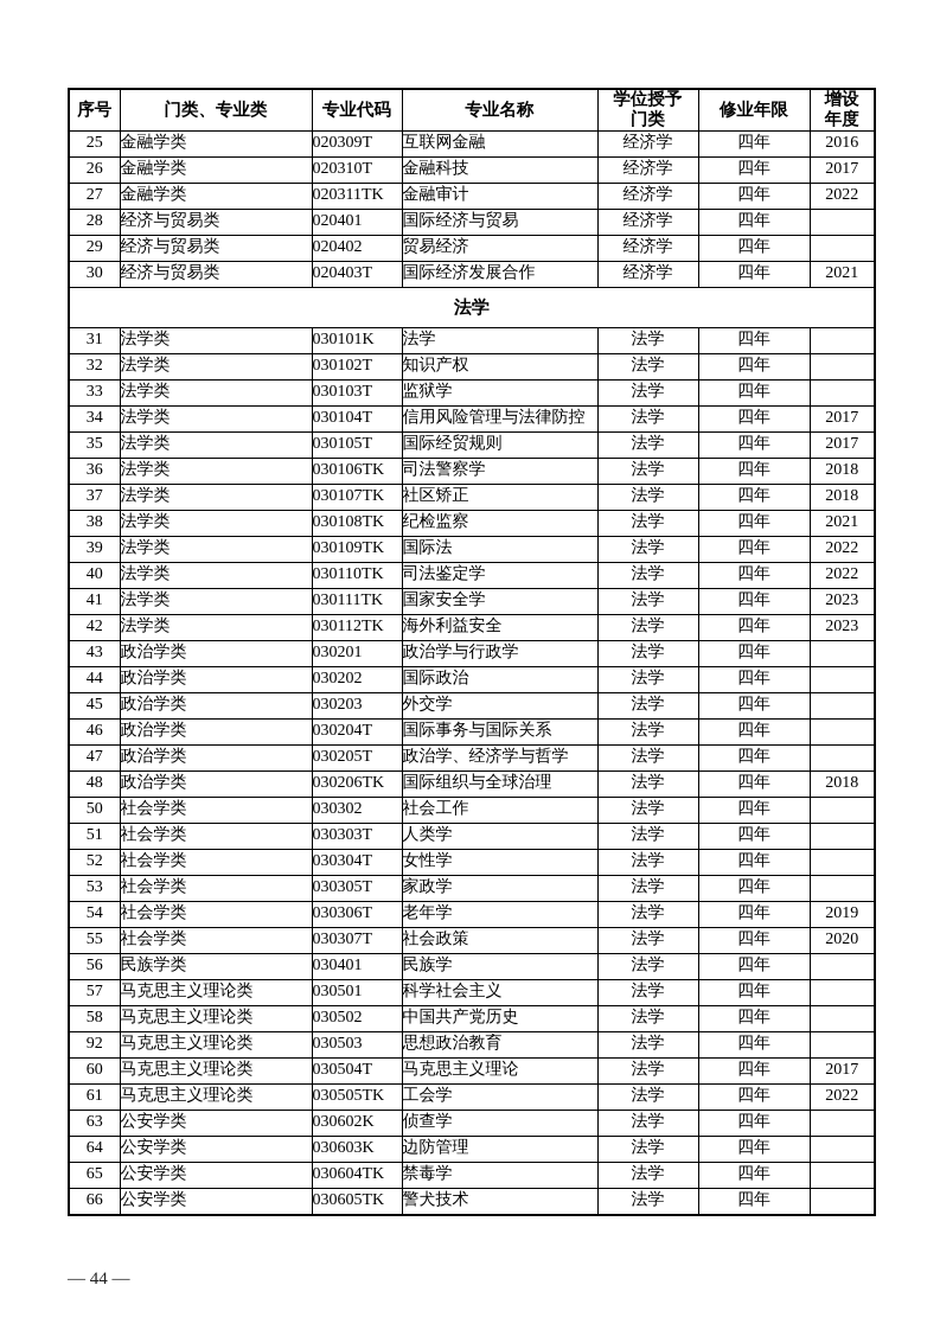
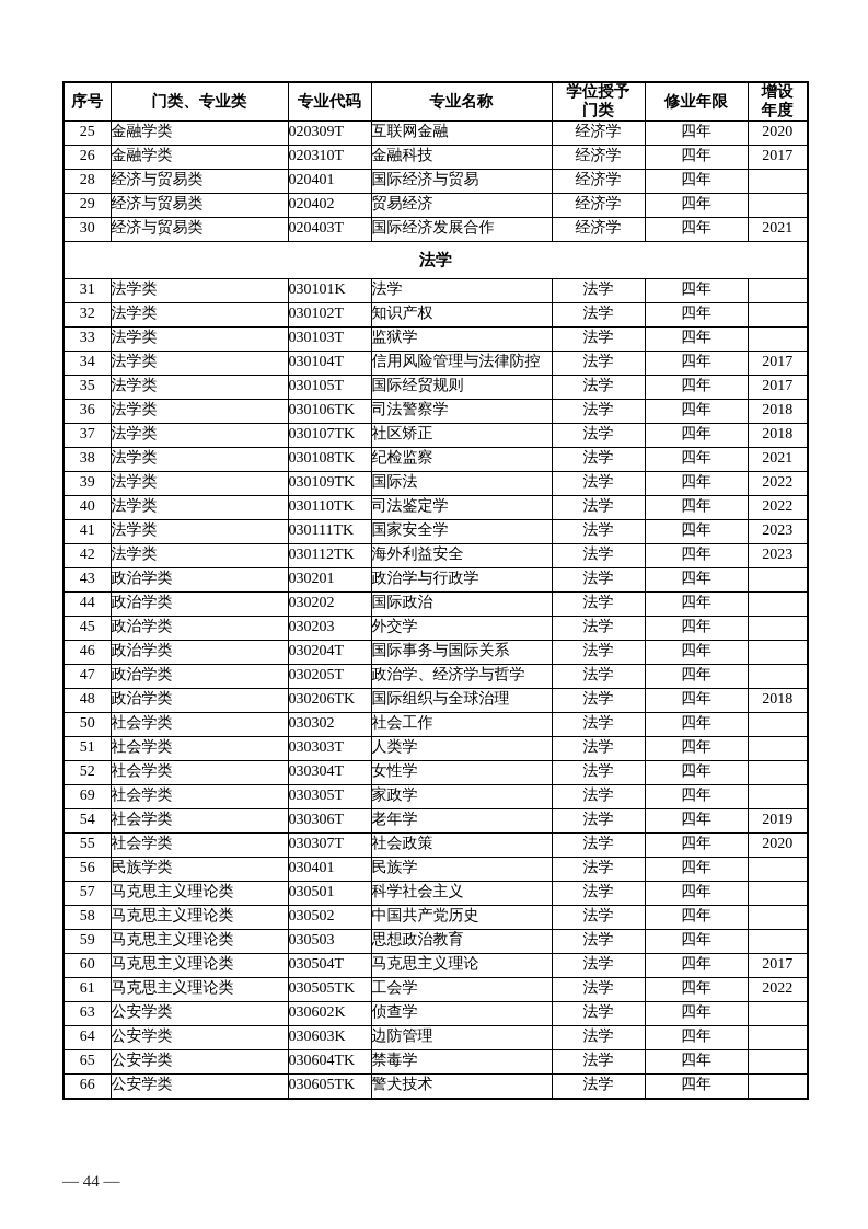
  序号	门类、专业类	专业代码	专业名称	学位授予 门类	修业年限	增设 年度
- 25	金融学类	020309T	互联网金融	经济学	四年	2016
+ 25	金融学类	020309T	互联网金融	经济学	四年	2020
  26	金融学类	020310T	金融科技	经济学	四年	2017
- 27	金融学类	020311TK	金融审计	经济学	四年	2022
  28	经济与贸易类	020401	国际经济与贸易	经济学	四年
  29	经济与贸易类	020402	贸易经济	经济学	四年
  30	经济与贸易类	020403T	国际经济发展合作	经济学	四年	2021
  法学
  31	法学类	030101K	法学	法学	四年
  32	法学类	030102T	知识产权	法学	四年
  33	法学类	030103T	监狱学	法学	四年
  34	法学类	030104T	信用风险管理与法律防控	法学	四年	2017
  35	法学类	030105T	国际经贸规则	法学	四年	2017
  36	法学类	030106TK	司法警察学	法学	四年	2018
  37	法学类	030107TK	社区矫正	法学	四年	2018
  38	法学类	030108TK	纪检监察	法学	四年	2021
  39	法学类	030109TK	国际法	法学	四年	2022
  40	法学类	030110TK	司法鉴定学	法学	四年	2022
  41	法学类	030111TK	国家安全学	法学	四年	2023
  42	法学类	030112TK	海外利益安全	法学	四年	2023
  43	政治学类	030201	政治学与行政学	法学	四年
  44	政治学类	030202	国际政治	法学	四年
  45	政治学类	030203	外交学	法学	四年
  46	政治学类	030204T	国际事务与国际关系	法学	四年
  47	政治学类	030205T	政治学、经济学与哲学	法学	四年
  48	政治学类	030206TK	国际组织与全球治理	法学	四年	2018
  50	社会学类	030302	社会工作	法学	四年
  51	社会学类	030303T	人类学	法学	四年
  52	社会学类	030304T	女性学	法学	四年
- 53	社会学类	030305T	家政学	法学	四年
+ 69	社会学类	030305T	家政学	法学	四年
  54	社会学类	030306T	老年学	法学	四年	2019
  55	社会学类	030307T	社会政策	法学	四年	2020
  56	民族学类	030401	民族学	法学	四年
  57	马克思主义理论类	030501	科学社会主义	法学	四年
  58	马克思主义理论类	030502	中国共产党历史	法学	四年
- 92	马克思主义理论类	030503	思想政治教育	法学	四年
+ 59	马克思主义理论类	030503	思想政治教育	法学	四年
  60	马克思主义理论类	030504T	马克思主义理论	法学	四年	2017
  61	马克思主义理论类	030505TK	工会学	法学	四年	2022
  63	公安学类	030602K	侦查学	法学	四年
  64	公安学类	030603K	边防管理	法学	四年
  65	公安学类	030604TK	禁毒学	法学	四年
  66	公安学类	030605TK	警犬技术	法学	四年
  — 44 —
